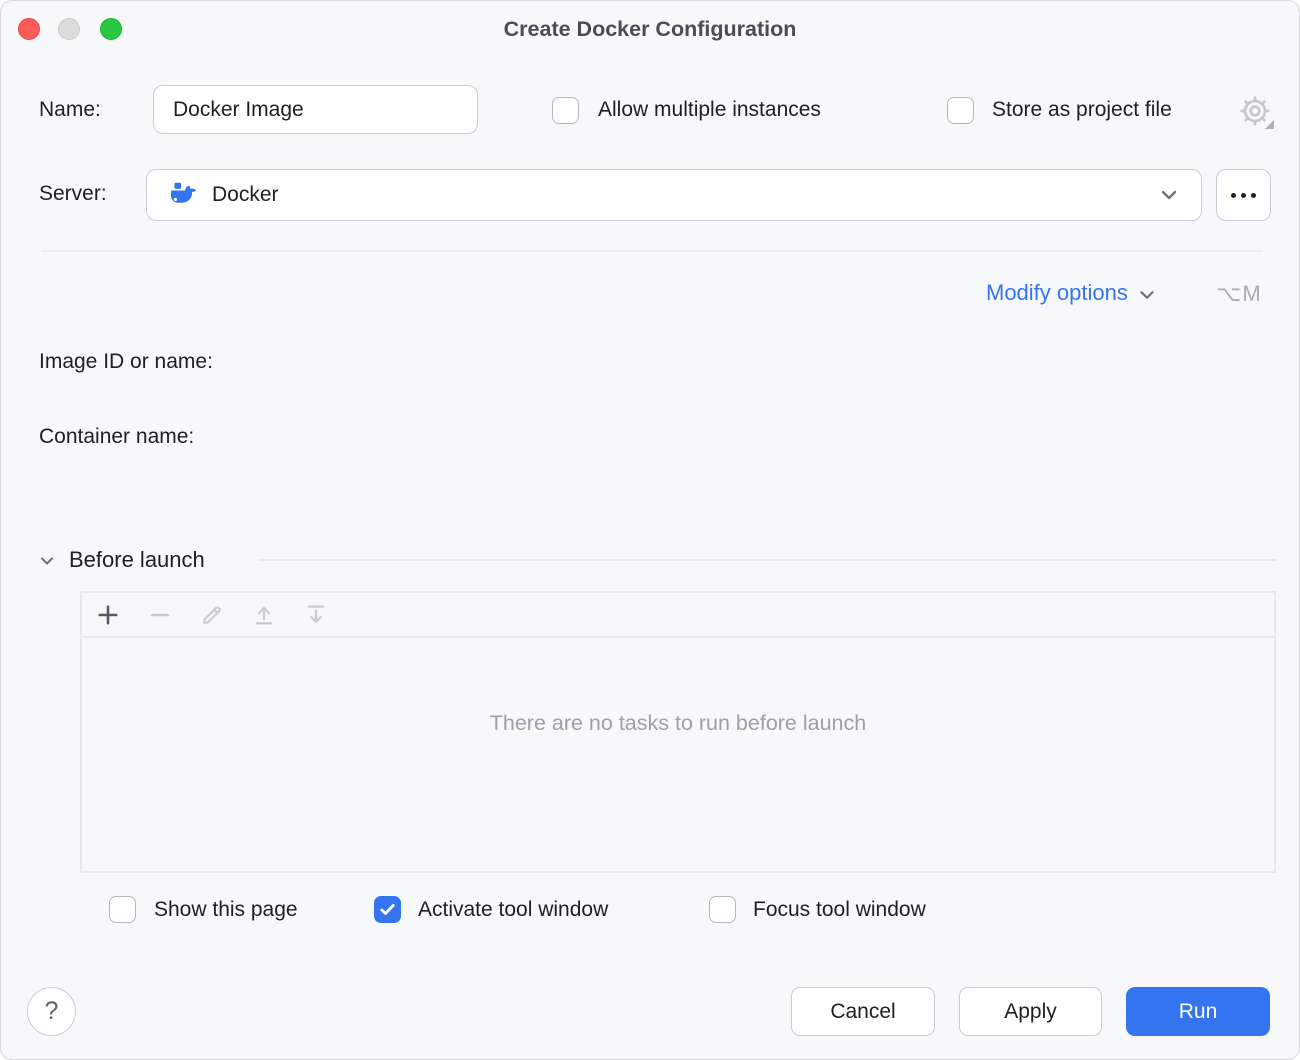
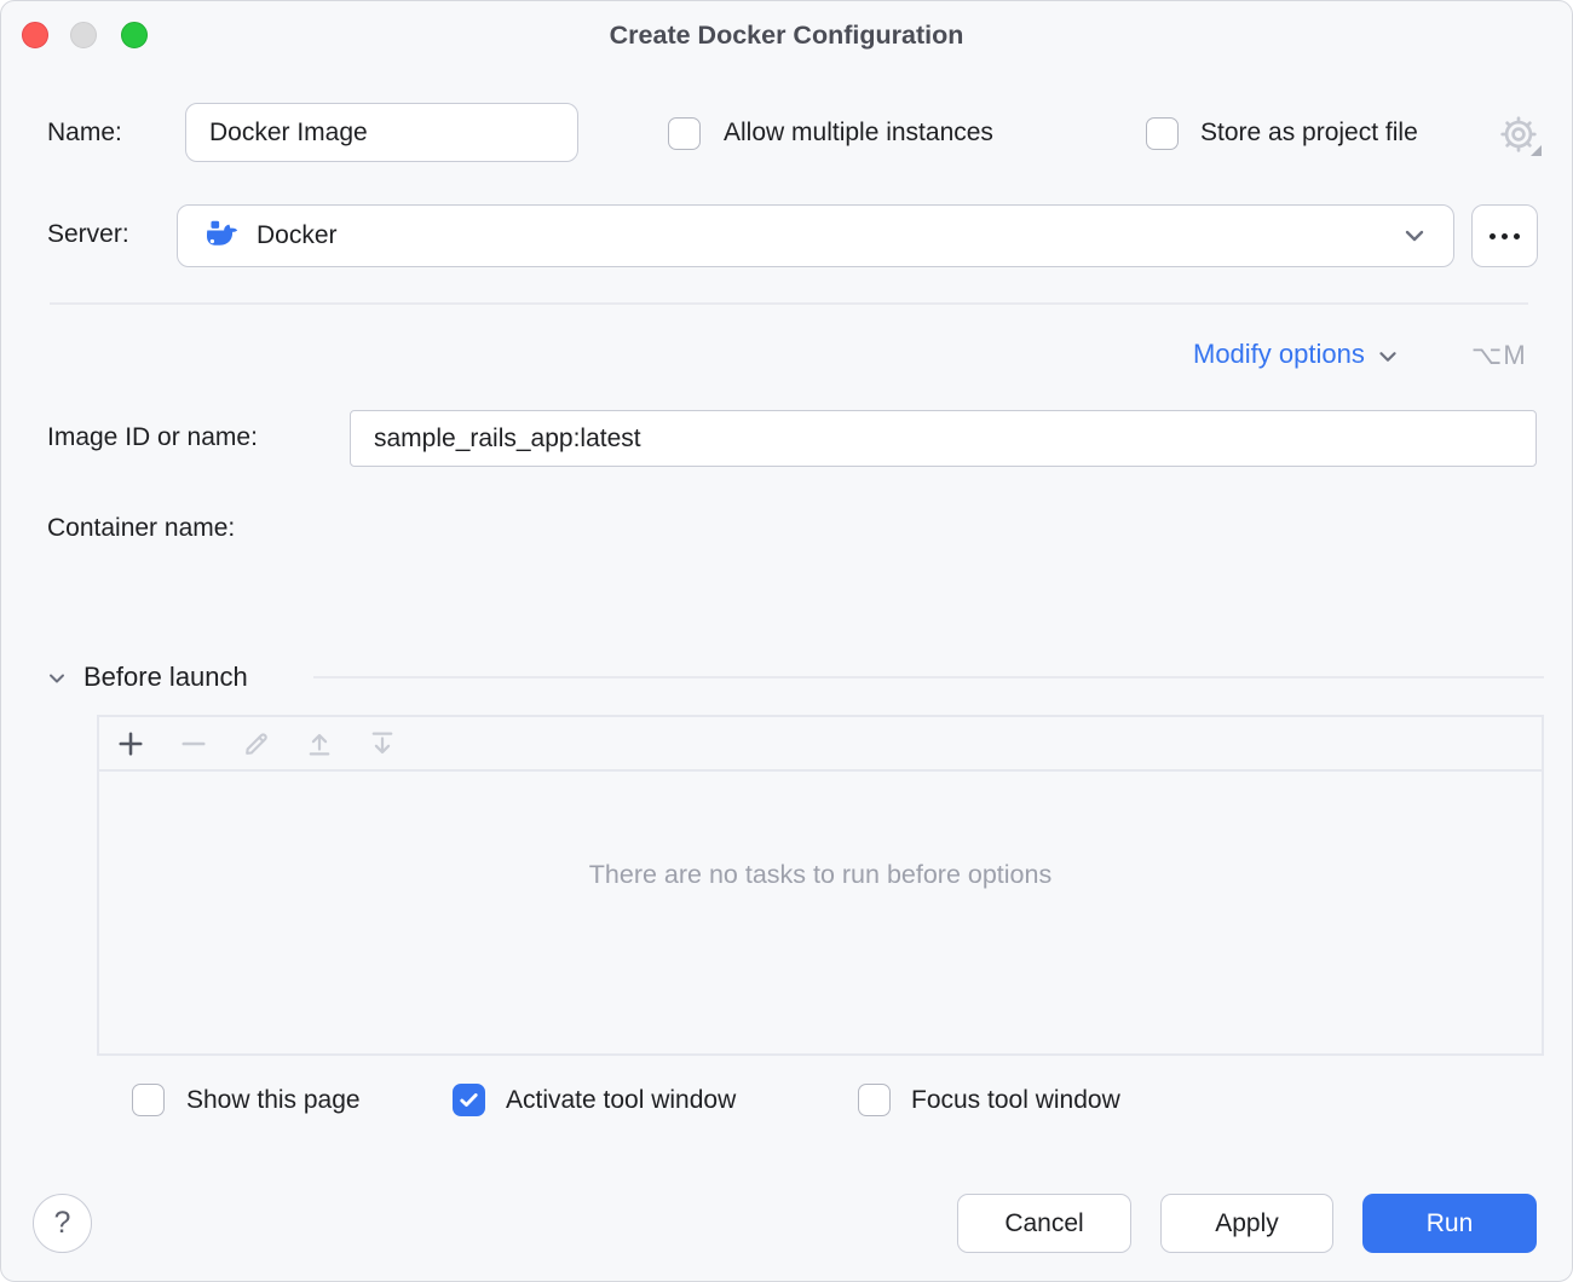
  Create Docker Configuration
  Name:
  Docker Image
  Allow multiple instances
  Store as project file
  Server:
  Docker
  Modify options
  ⌥M
  Image ID or name:
+ sample_rails_app:latest
  Container name:
  Before launch
- There are no tasks to run before launch
+ There are no tasks to run before options
  Show this page
  Activate tool window
  Focus tool window
  ?
  Cancel
  Apply
  Run
